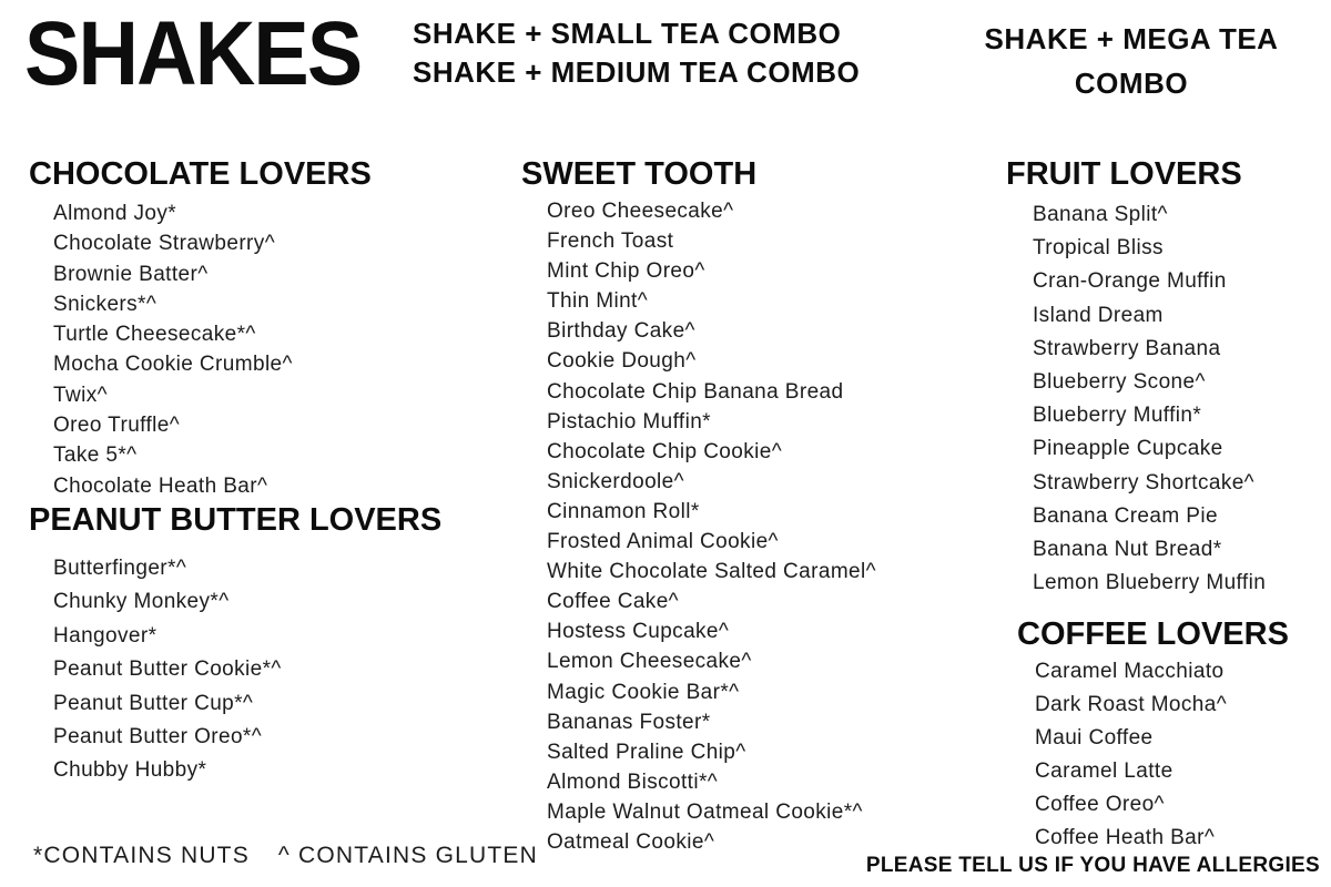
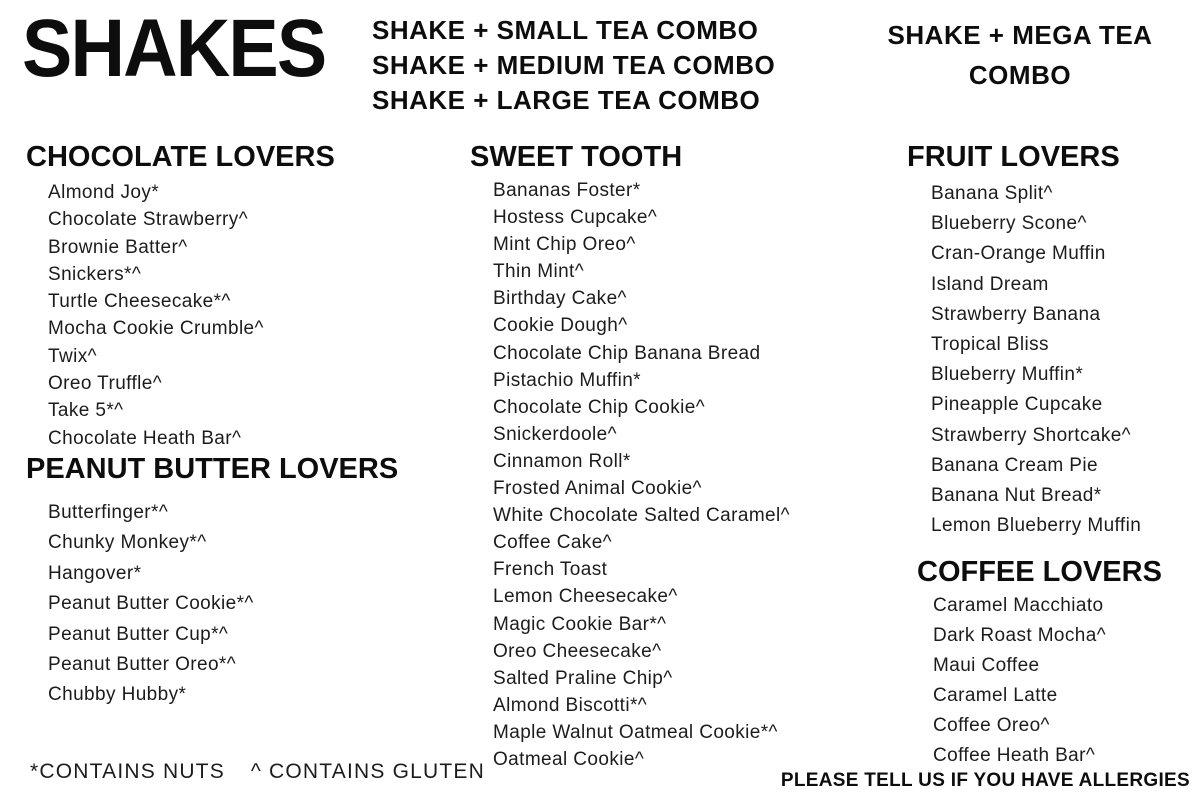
  SHAKES
  SHAKE + SMALL TEA COMBO
  SHAKE + MEDIUM TEA COMBO
+ SHAKE + LARGE TEA COMBO
  SHAKE + MEGA TEA
  COMBO
  CHOCOLATE LOVERS
  Almond Joy*
  Chocolate Strawberry^
  Brownie Batter^
  Snickers*^
  Turtle Cheesecake*^
  Mocha Cookie Crumble^
  Twix^
  Oreo Truffle^
  Take 5*^
  Chocolate Heath Bar^
  PEANUT BUTTER LOVERS
  Butterfinger*^
  Chunky Monkey*^
  Hangover*
  Peanut Butter Cookie*^
  Peanut Butter Cup*^
  Peanut Butter Oreo*^
  Chubby Hubby*
  SWEET TOOTH
- Oreo Cheesecake^
+ Bananas Foster*
- French Toast
+ Hostess Cupcake^
  Mint Chip Oreo^
  Thin Mint^
  Birthday Cake^
  Cookie Dough^
  Chocolate Chip Banana Bread
  Pistachio Muffin*
  Chocolate Chip Cookie^
  Snickerdoole^
  Cinnamon Roll*
  Frosted Animal Cookie^
  White Chocolate Salted Caramel^
  Coffee Cake^
- Hostess Cupcake^
+ French Toast
  Lemon Cheesecake^
  Magic Cookie Bar*^
- Bananas Foster*
+ Oreo Cheesecake^
  Salted Praline Chip^
  Almond Biscotti*^
  Maple Walnut Oatmeal Cookie*^
  Oatmeal Cookie^
  FRUIT LOVERS
  Banana Split^
- Tropical Bliss
+ Blueberry Scone^
  Cran-Orange Muffin
  Island Dream
  Strawberry Banana
- Blueberry Scone^
+ Tropical Bliss
  Blueberry Muffin*
  Pineapple Cupcake
  Strawberry Shortcake^
  Banana Cream Pie
  Banana Nut Bread*
  Lemon Blueberry Muffin
  COFFEE LOVERS
  Caramel Macchiato
  Dark Roast Mocha^
  Maui Coffee
  Caramel Latte
  Coffee Oreo^
  Coffee Heath Bar^
  *CONTAINS NUTS ^ CONTAINS GLUTEN
  PLEASE TELL US IF YOU HAVE ALLERGIES
